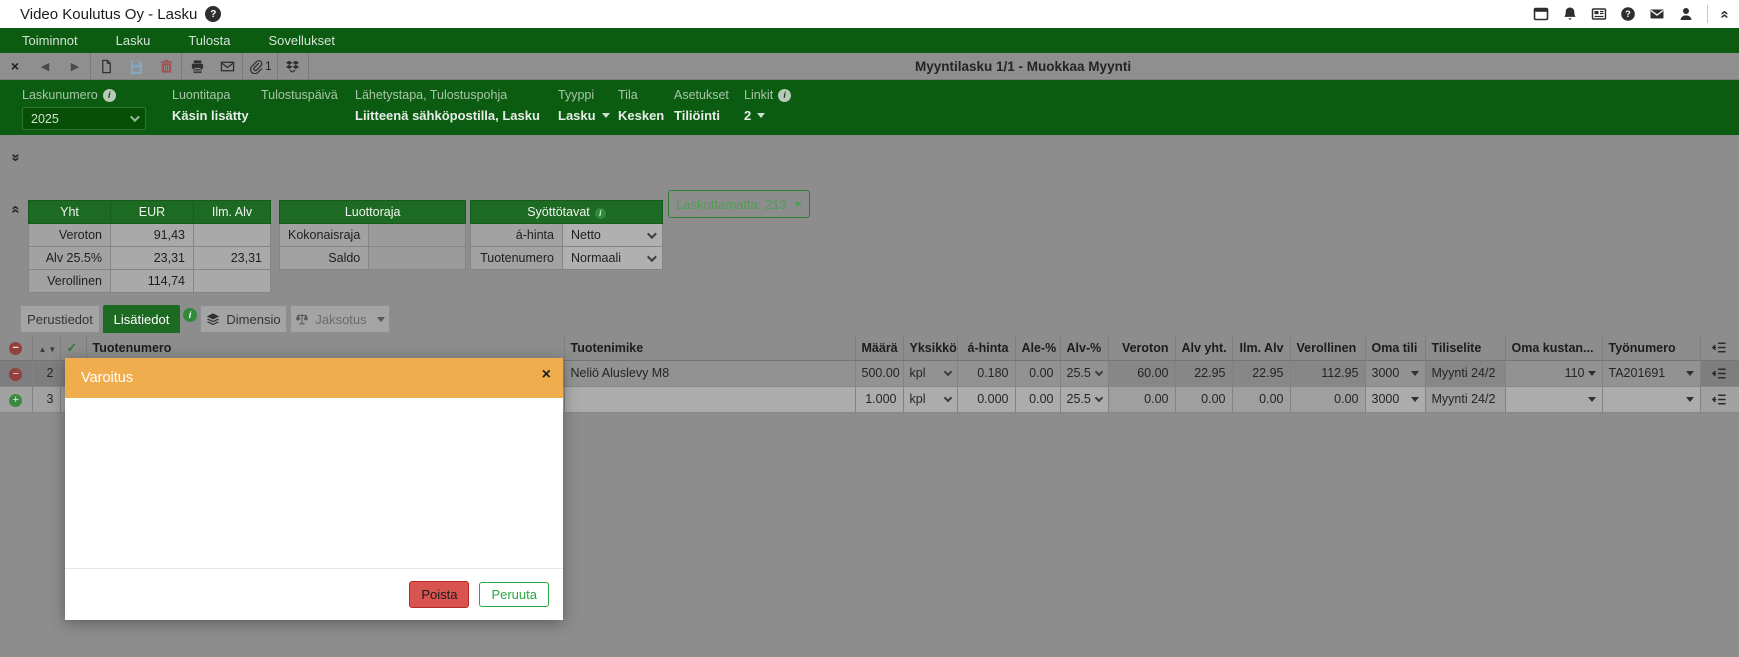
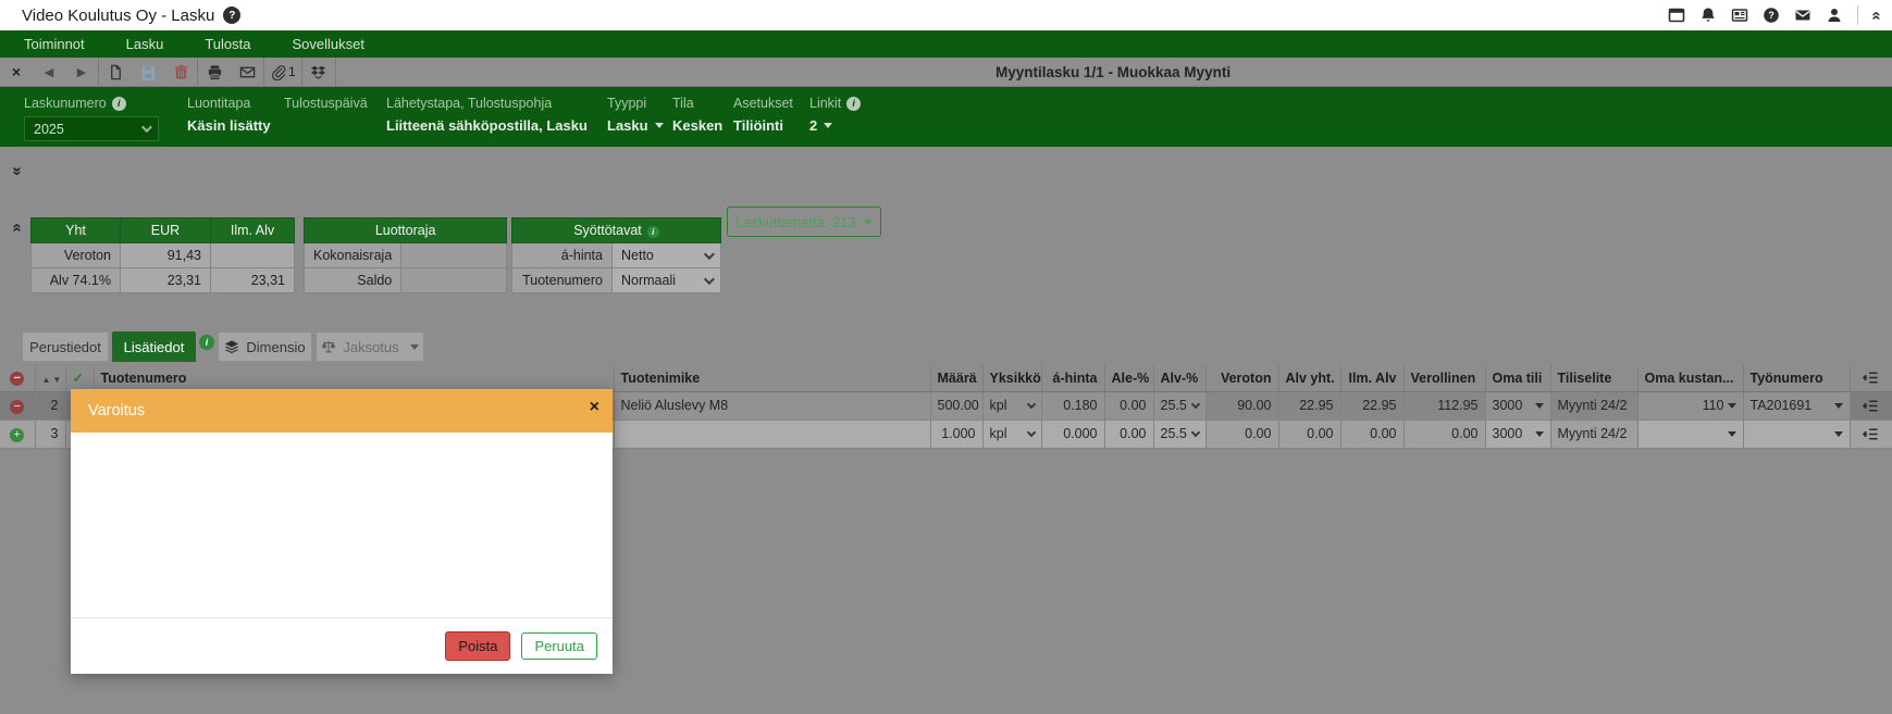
  Video Koulutus Oy - Lasku
  ?
  ?
  Toiminnot
  Lasku
  Tulosta
  Sovellukset
  ×
  ◀
  ▶
  1
  Myyntilasku 1/1 - Muokkaa Myynti
  Laskunumero
  i
  2025
  Luontitapa
  Käsin lisätty
  Tulostuspäivä
  Lähetystapa, Tulostuspohja
  Liitteenä sähköpostilla, Lasku
  Tyyppi
  Lasku
  Tila
  Kesken
  Asetukset
  Tiliöinti
  Linkit
  i
  2
  Yht	EUR	Ilm. Alv
  Veroton	91,43
- Alv 25.5%	23,31	23,31
+ Alv 74.1%	23,31	23,31
- Verollinen	114,74
  Luottoraja
  Kokonaisraja
  Saldo
  Syöttötavat i
  á-hinta	Netto
  Tuotenumero	Normaali
  Laskuttamatta: 213
  Perustiedot
  Lisätiedot
  i
  Dimensio
  Jaksotus
  −	▲▼	✓	Tuotenumero	Tuotenimike	Määrä	Yksikkö	á-hinta	Ale-%	Alv-%	Veroton	Alv yht.	Ilm. Alv	Verollinen	Oma tili	Tiliselite	Oma kustan...	Työnumero
- −	2			Neliö Aluslevy M8	500.00	kpl	0.180	0.00	25.5	60.00	22.95	22.95	112.95	3000	Myynti 24/2	110	TA201691
+ −	2			Neliö Aluslevy M8	500.00	kpl	0.180	0.00	25.5	90.00	22.95	22.95	112.95	3000	Myynti 24/2	110	TA201691
  +	3				1.000	kpl	0.000	0.00	25.5	0.00	0.00	0.00	0.00	3000	Myynti 24/2
  Varoitus
  ×
  Poista
  Peruuta
